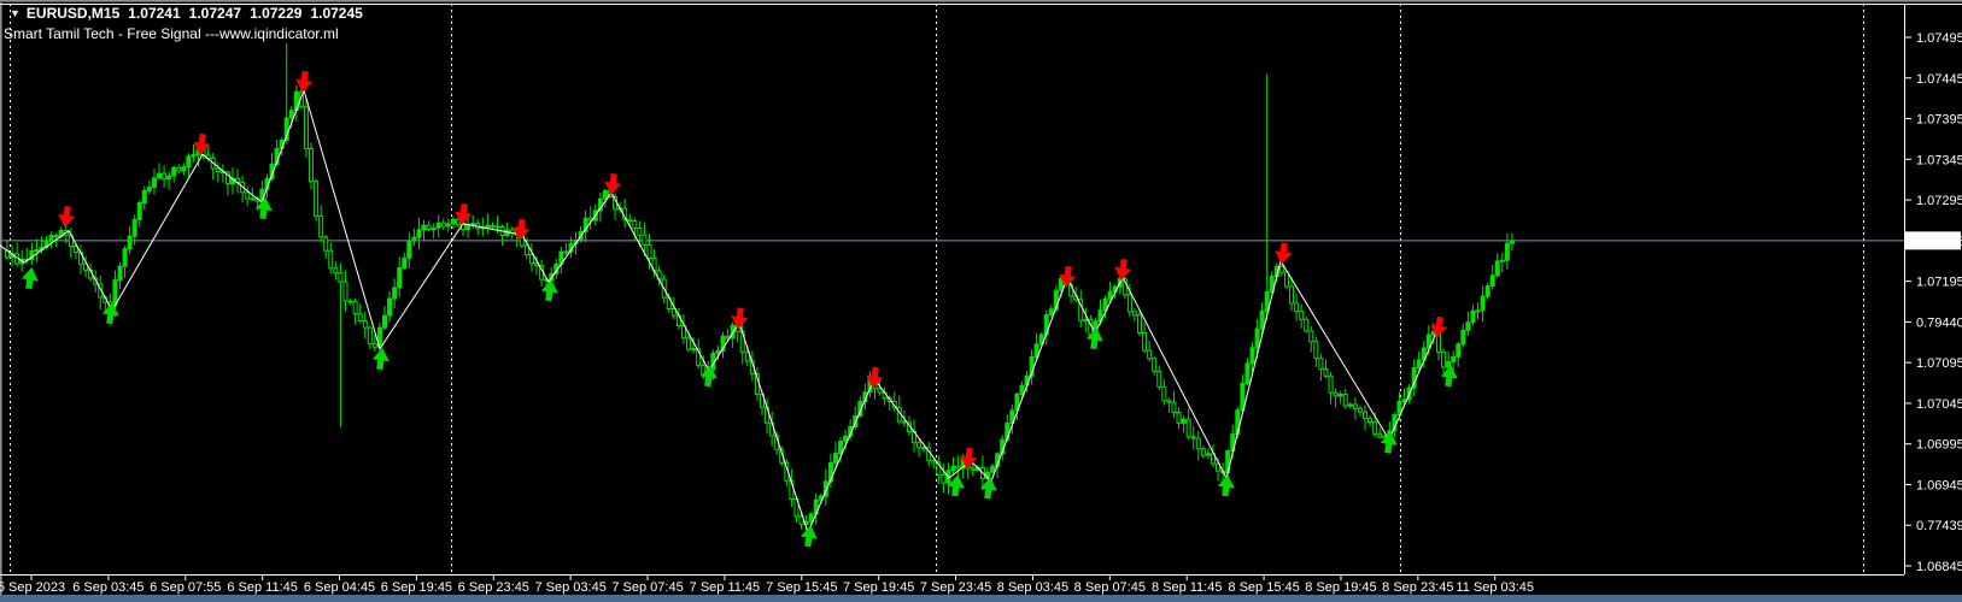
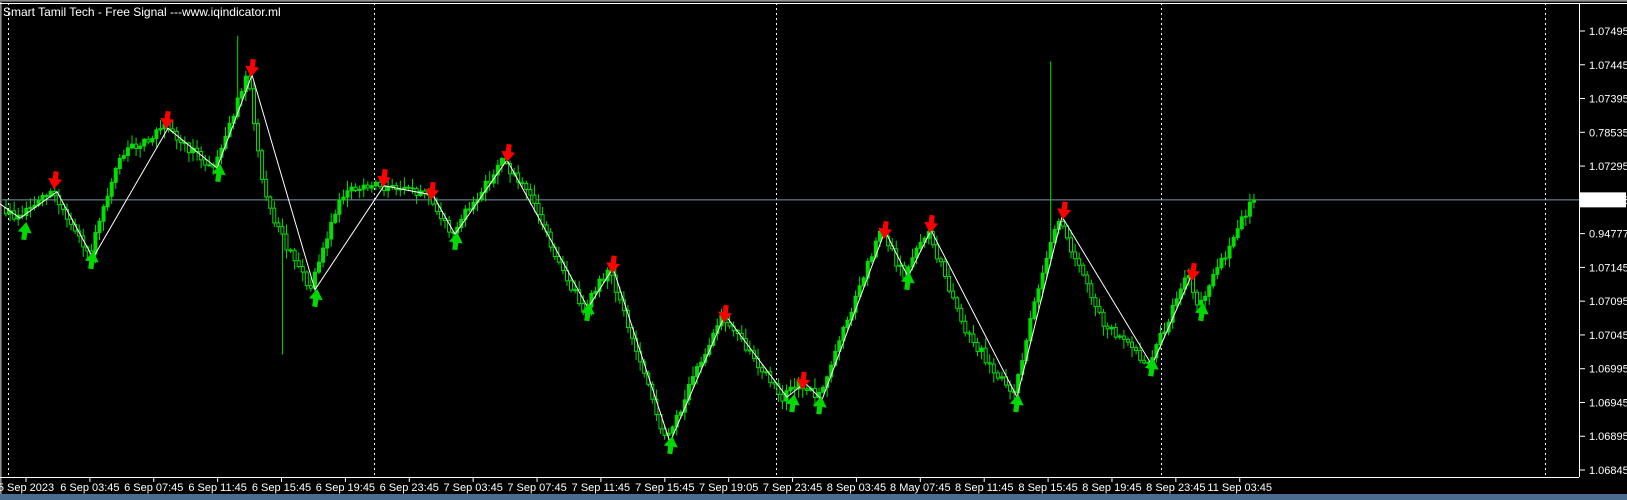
  1.07495
  1.07445
  1.07395
- 1.07345
+ 0.78535
  1.07295
- 1.07195
+ 0.94777
- 0.79440
+ 1.07145
  1.07095
  1.07045
  1.06995
  1.06945
- 0.77439
+ 1.06895
  1.06845
  5 Sep 2023
  6 Sep 03:45
- 6 Sep 07:55
+ 6 Sep 07:45
  6 Sep 11:45
- 6 Sep 04:45
+ 6 Sep 15:45
  6 Sep 19:45
  6 Sep 23:45
  7 Sep 03:45
  7 Sep 07:45
  7 Sep 11:45
  7 Sep 15:45
- 7 Sep 19:45
+ 7 Sep 19:05
  7 Sep 23:45
  8 Sep 03:45
- 8 Sep 07:45
+ 8 May 07:45
  8 Sep 11:45
  8 Sep 15:45
  8 Sep 19:45
  8 Sep 23:45
  11 Sep 03:45
- ▼ EURUSD,M15 1.07241 1.07247 1.07229 1.07245
  Smart Tamil Tech - Free Signal ---www.iqindicator.ml
